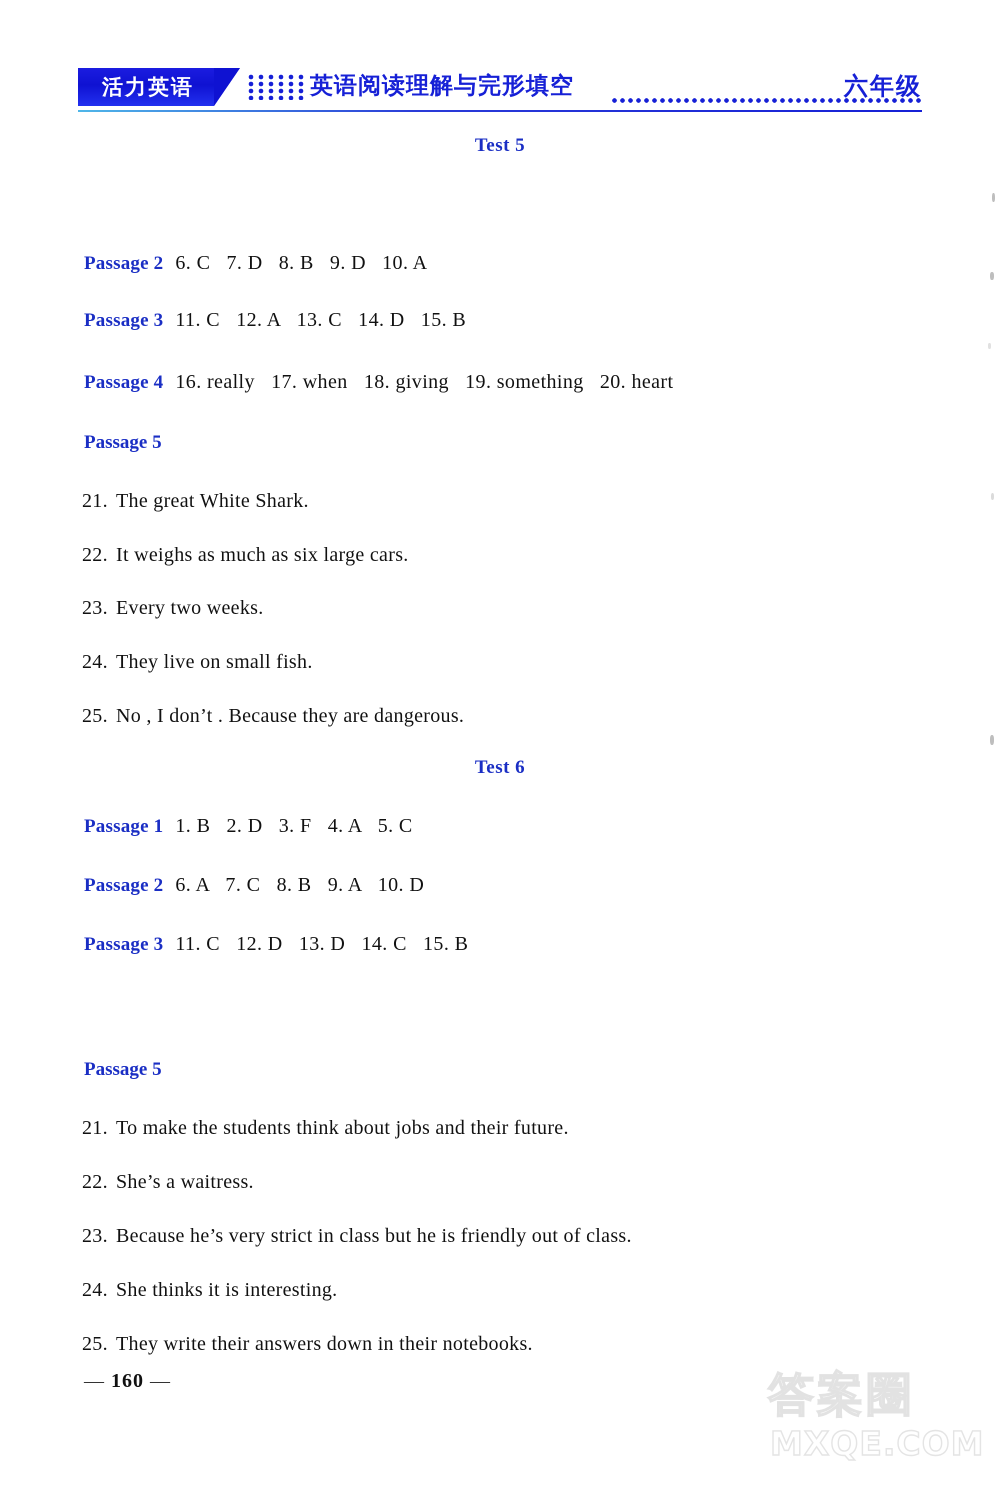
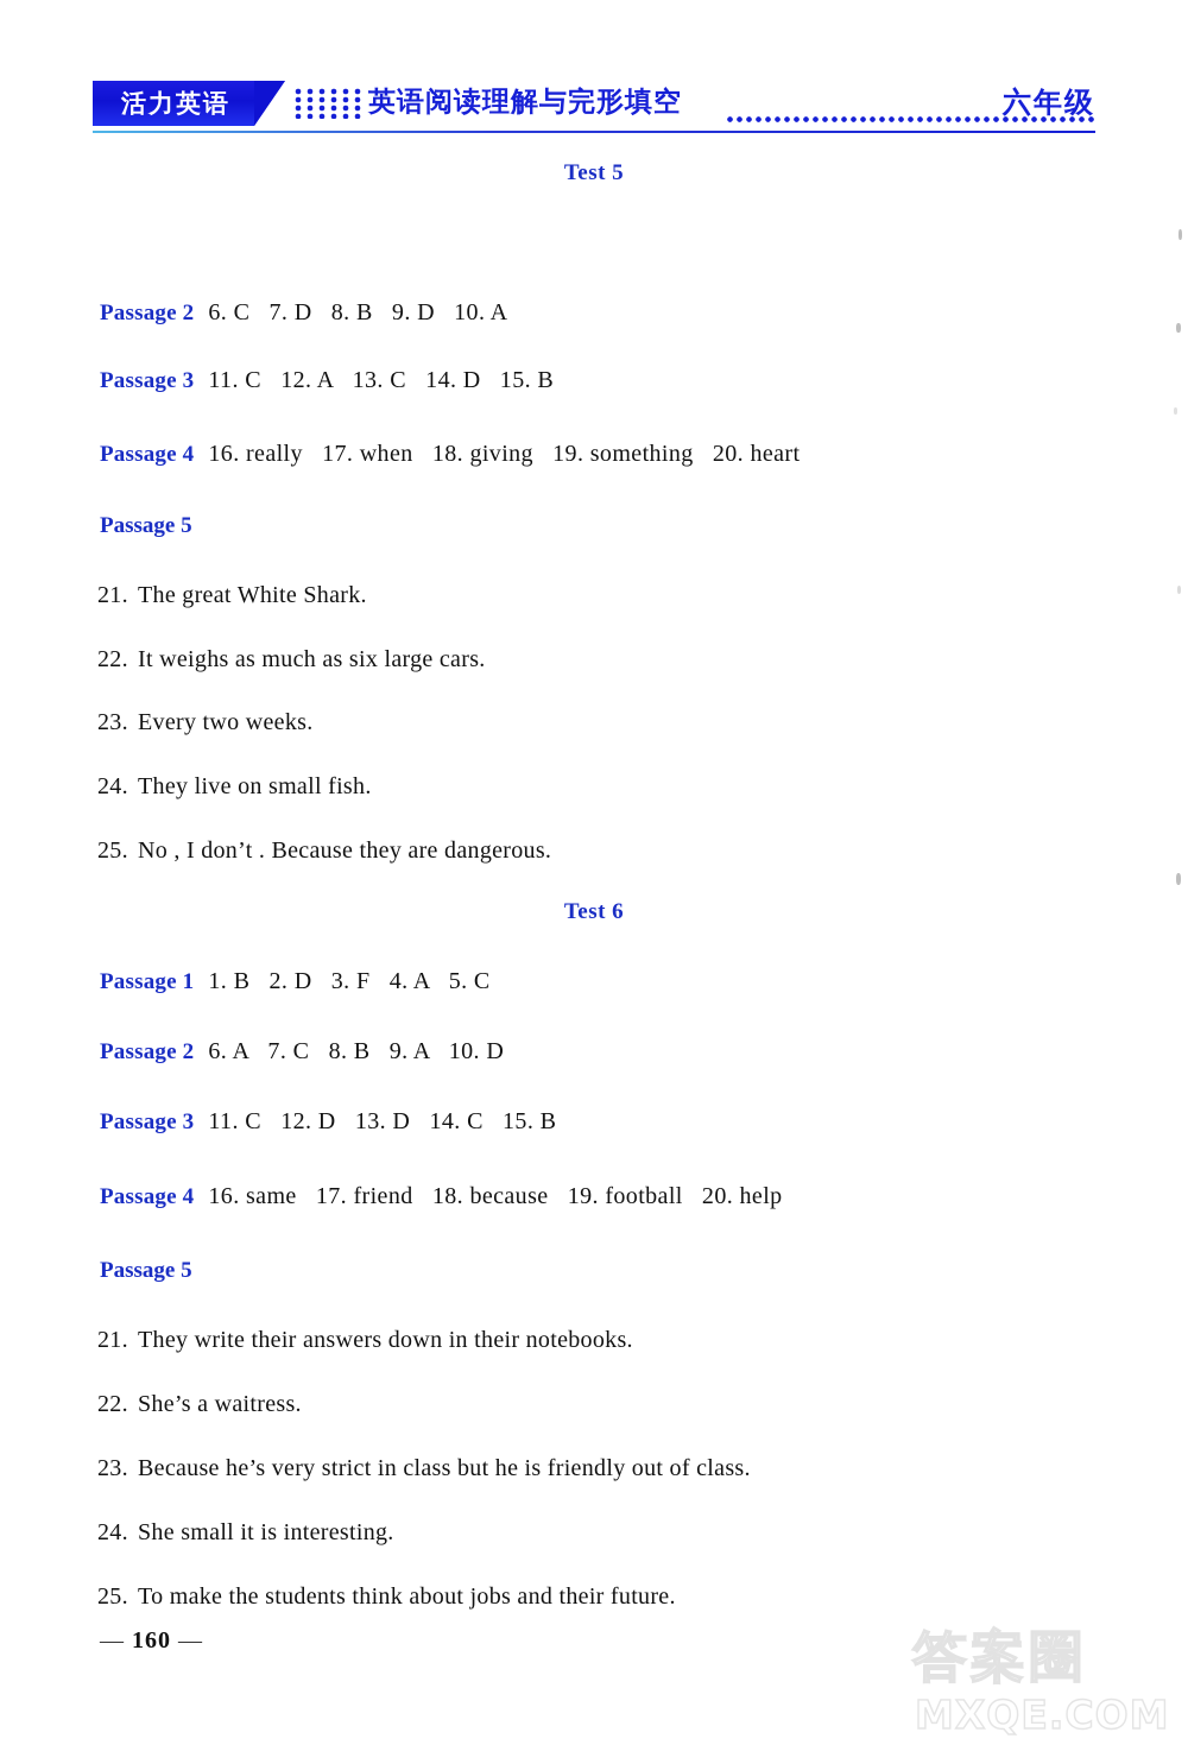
  活力英语
  英语阅读理解与完形填空
  六年级
  Test 5
  Passage 2 6. C 7. D 8. B 9. D 10. A
  Passage 3 11. C 12. A 13. C 14. D 15. B
  Passage 4 16. really 17. when 18. giving 19. something 20. heart
  Passage 5
  21. The great White Shark.
  22. It weighs as much as six large cars.
  23. Every two weeks.
  24. They live on small fish.
  25. No , I don’t . Because they are dangerous.
  Test 6
  Passage 1 1. B 2. D 3. F 4. A 5. C
  Passage 2 6. A 7. C 8. B 9. A 10. D
  Passage 3 11. C 12. D 13. D 14. C 15. B
+ Passage 4 16. same 17. friend 18. because 19. football 20. help
  Passage 5
- 21. To make the students think about jobs and their future.
+ 21. They write their answers down in their notebooks.
  22. She’s a waitress.
  23. Because he’s very strict in class but he is friendly out of class.
- 24. She thinks it is interesting.
+ 24. She small it is interesting.
- 25. They write their answers down in their notebooks.
+ 25. To make the students think about jobs and their future.
  — 160 —
  答案圈
  MXQE.COM
